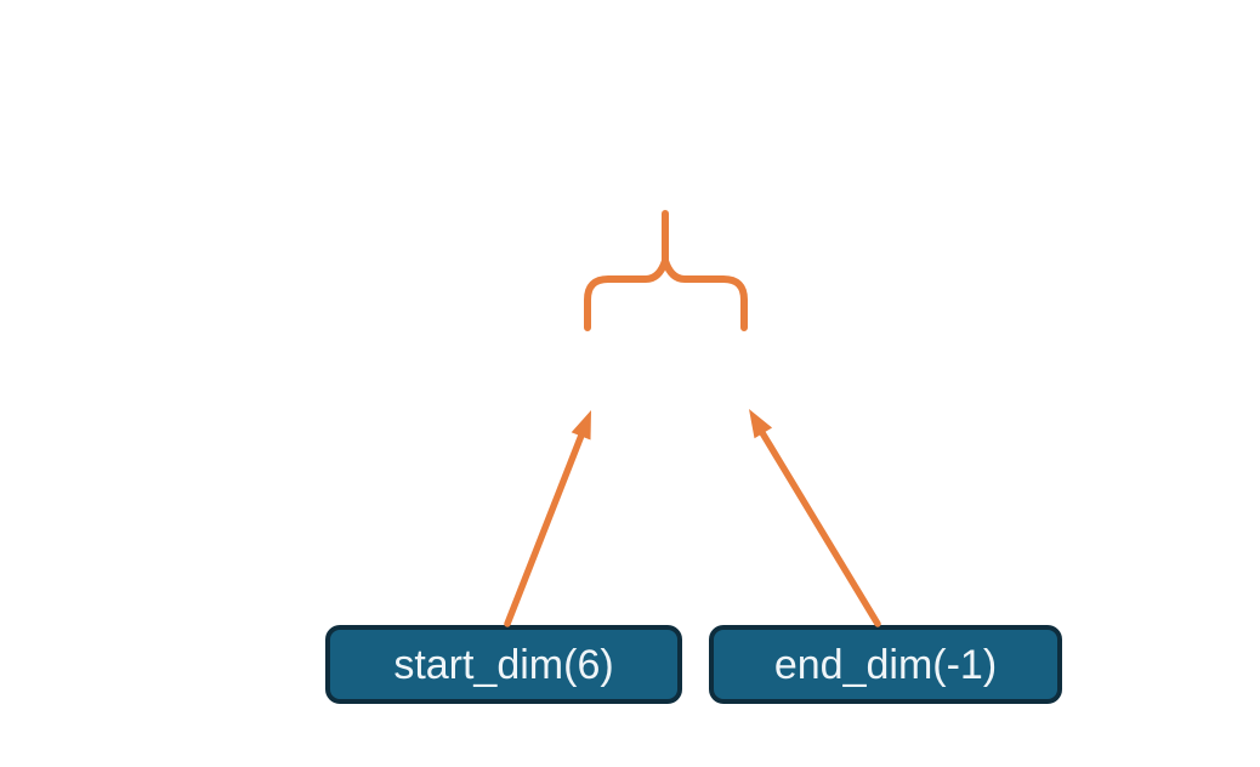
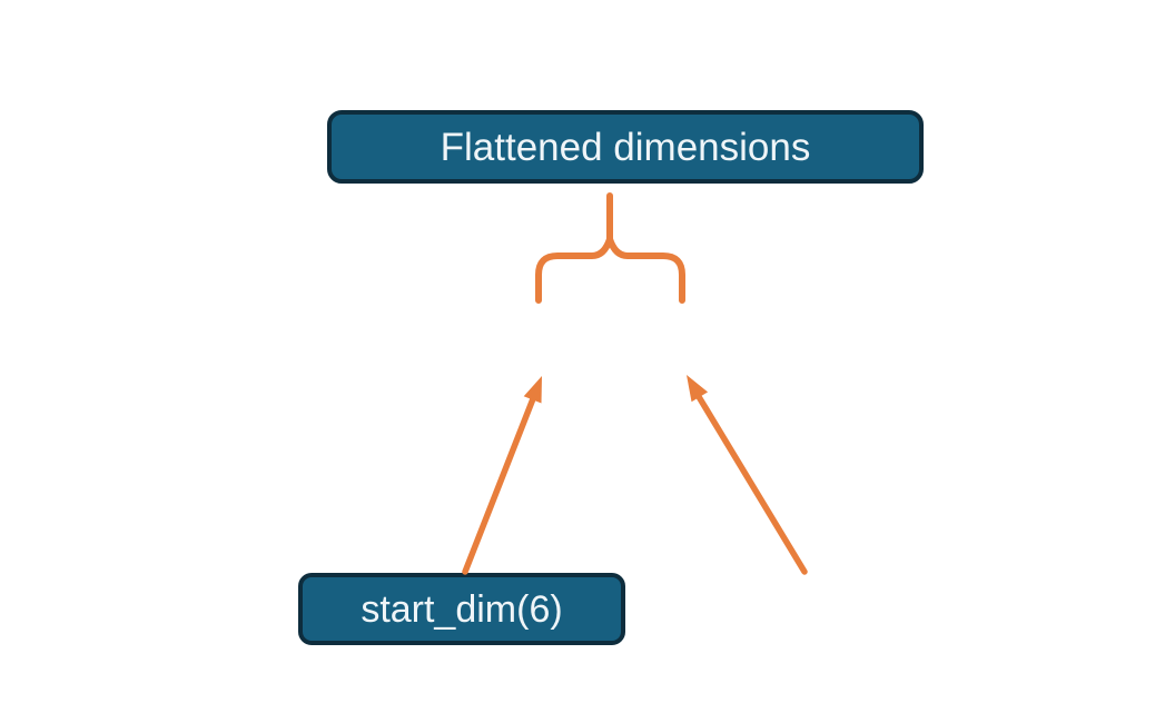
+ Flattened dimensions
  start_dim(6)
- end_dim(-1)
